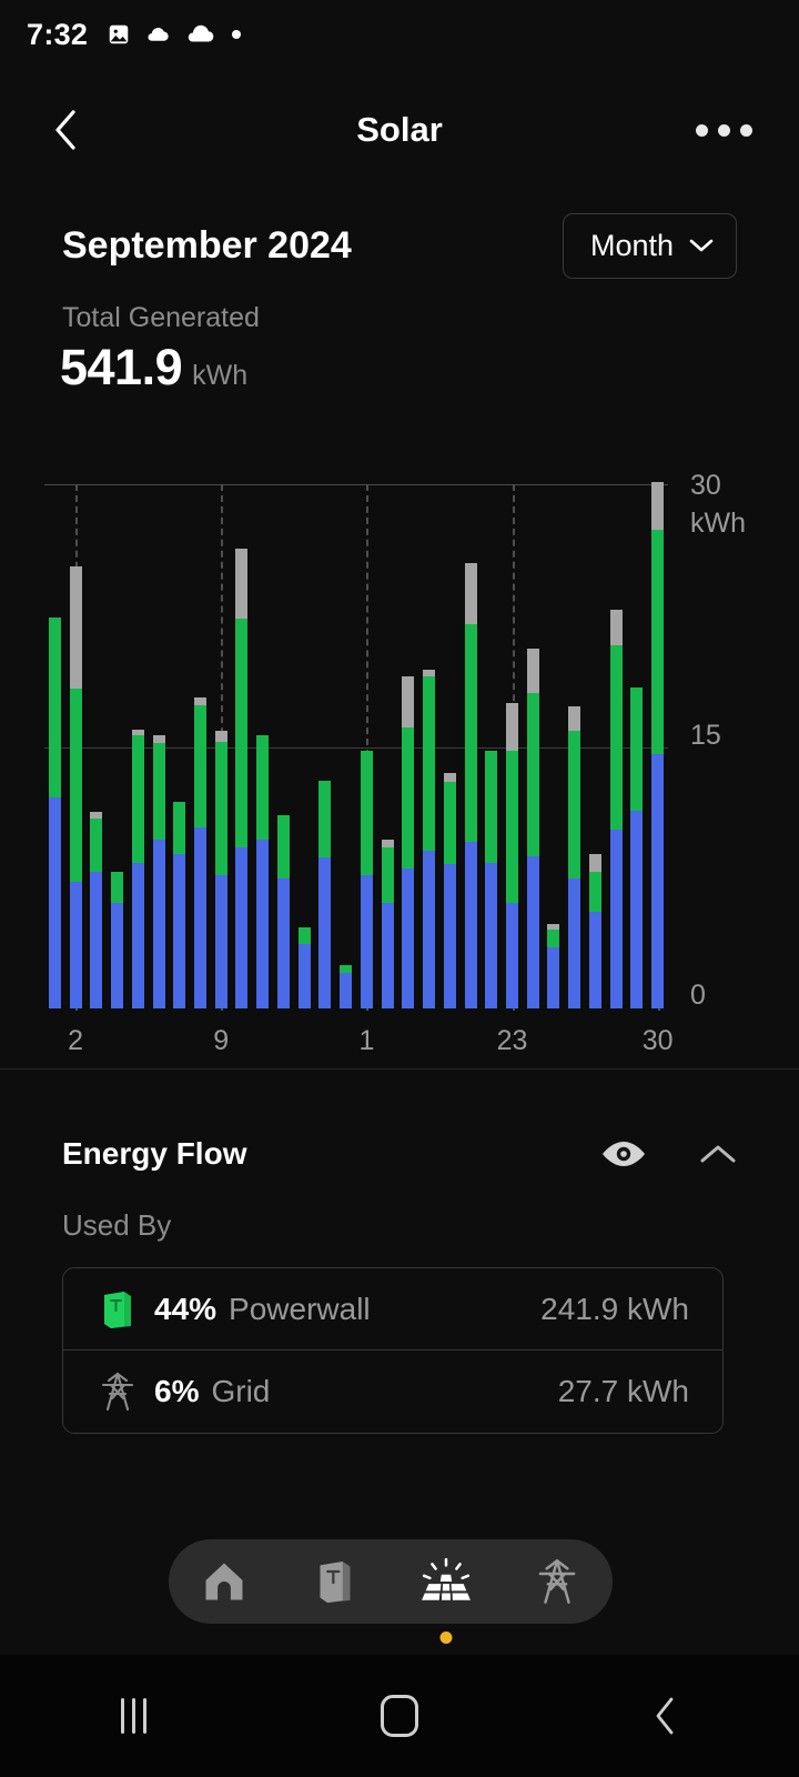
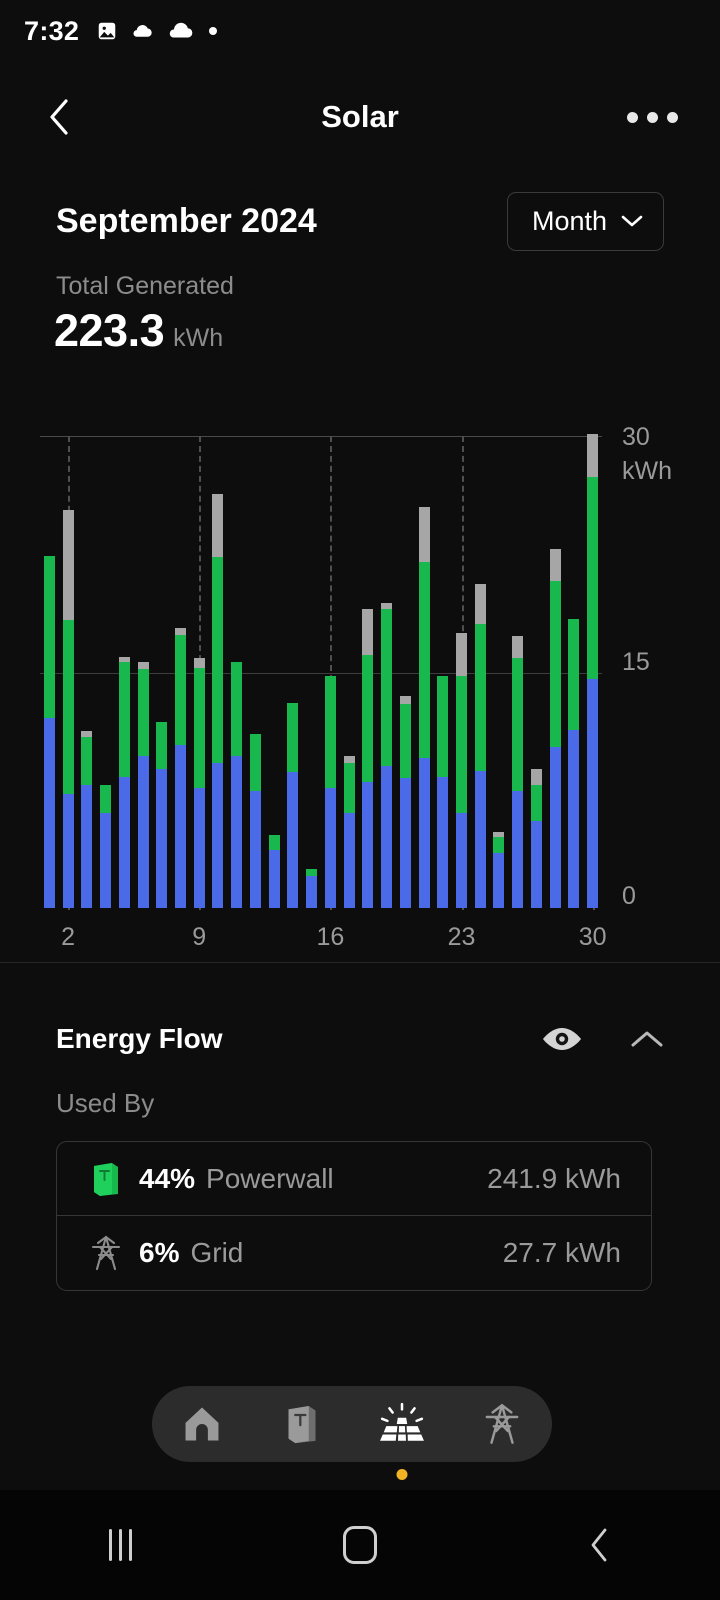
  7:32
  Solar
  September 2024
  Month
  Total Generated
- 541.9
+ 223.3
  kWh
  30
  kWh
  15
  0
  2
  9
- 1
+ 16
  23
  30
  Energy Flow
  Used By
  44%
  Powerwall
  241.9 kWh
  6%
  Grid
  27.7 kWh
